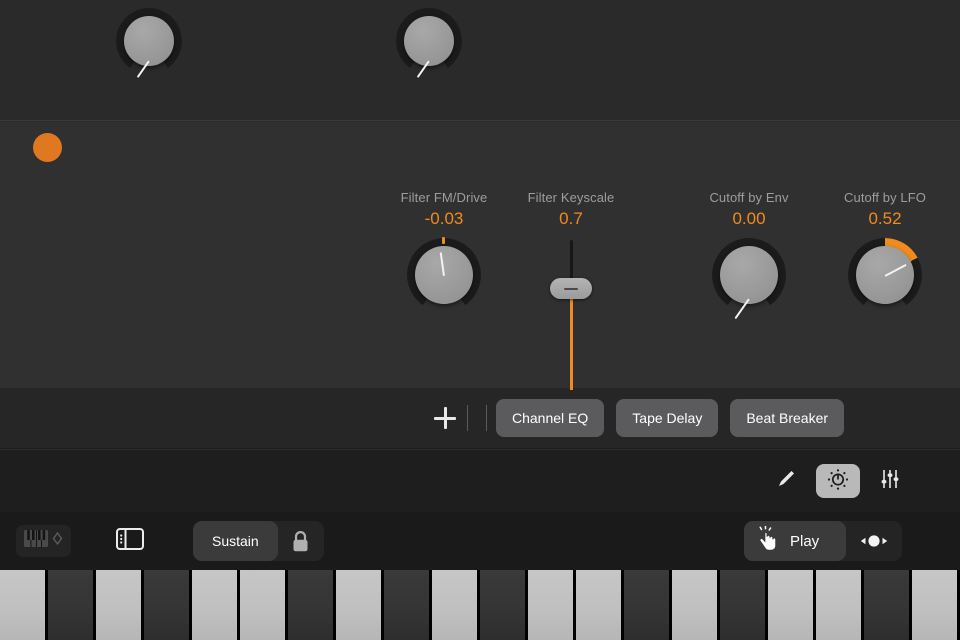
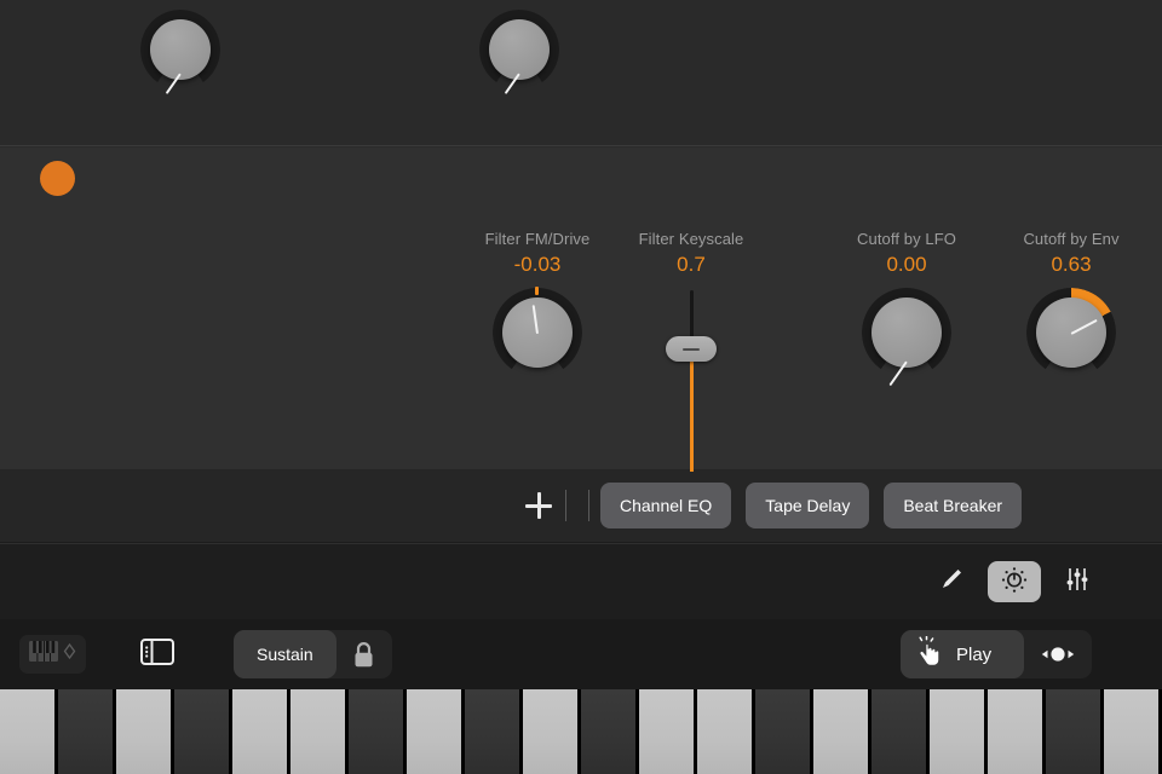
  Filter FM/Drive
  -0.03
  Filter Keyscale
  0.7
- Cutoff by Env
+ Cutoff by LFO
  0.00
- Cutoff by LFO
+ Cutoff by Env
- 0.52
+ 0.63
  Channel EQ
  Tape Delay
  Beat Breaker
  Sustain
  Play
